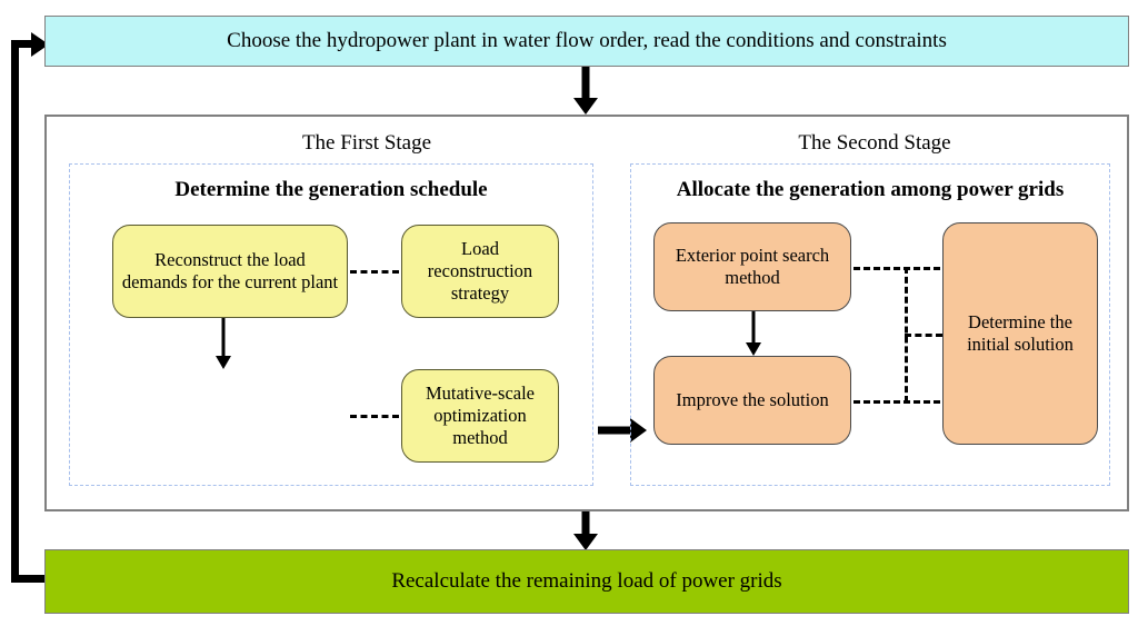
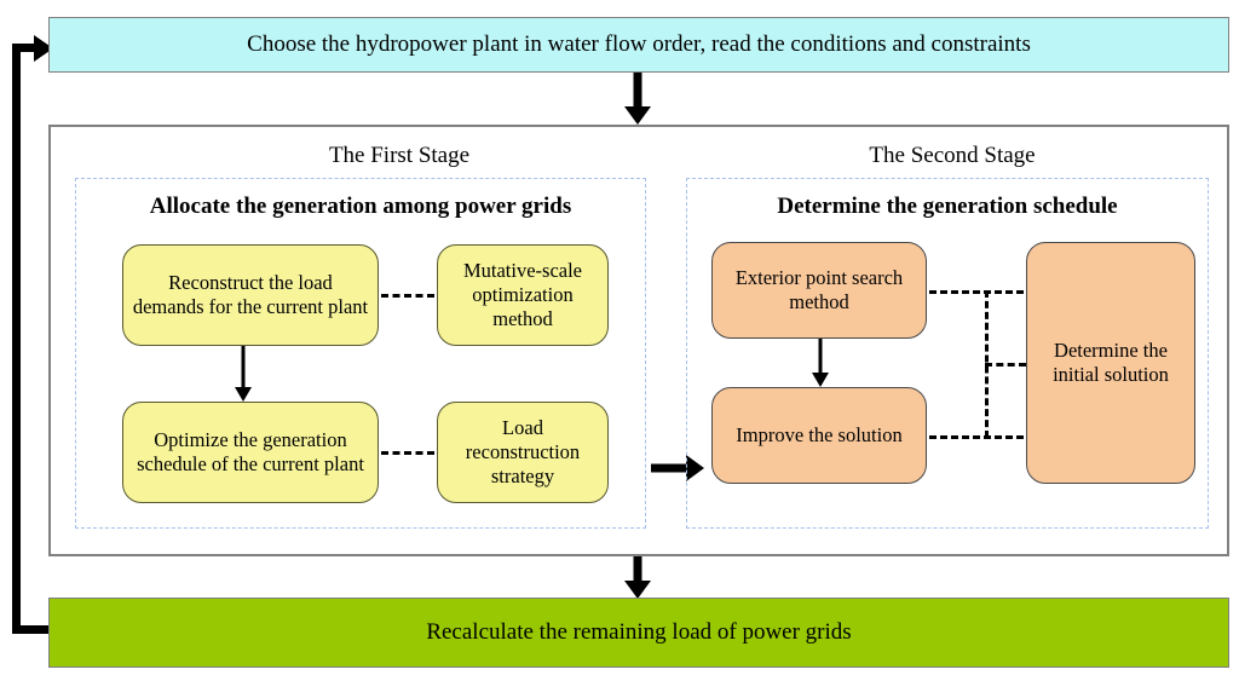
  Choose the hydropower plant in water flow order, read the conditions and constraints
  The First Stage
  The Second Stage
- Determine the generation schedule
+ Allocate the generation among power grids
  Reconstruct the load demands for the current plant
- Load reconstruction strategy
+ Mutative-scale optimization method
+ Optimize the generation schedule of the current plant
- Mutative-scale optimization method
+ Load reconstruction strategy
- Allocate the generation among power grids
+ Determine the generation schedule
  Exterior point search method
  Improve the solution
  Determine the initial solution
  Recalculate the remaining load of power grids
